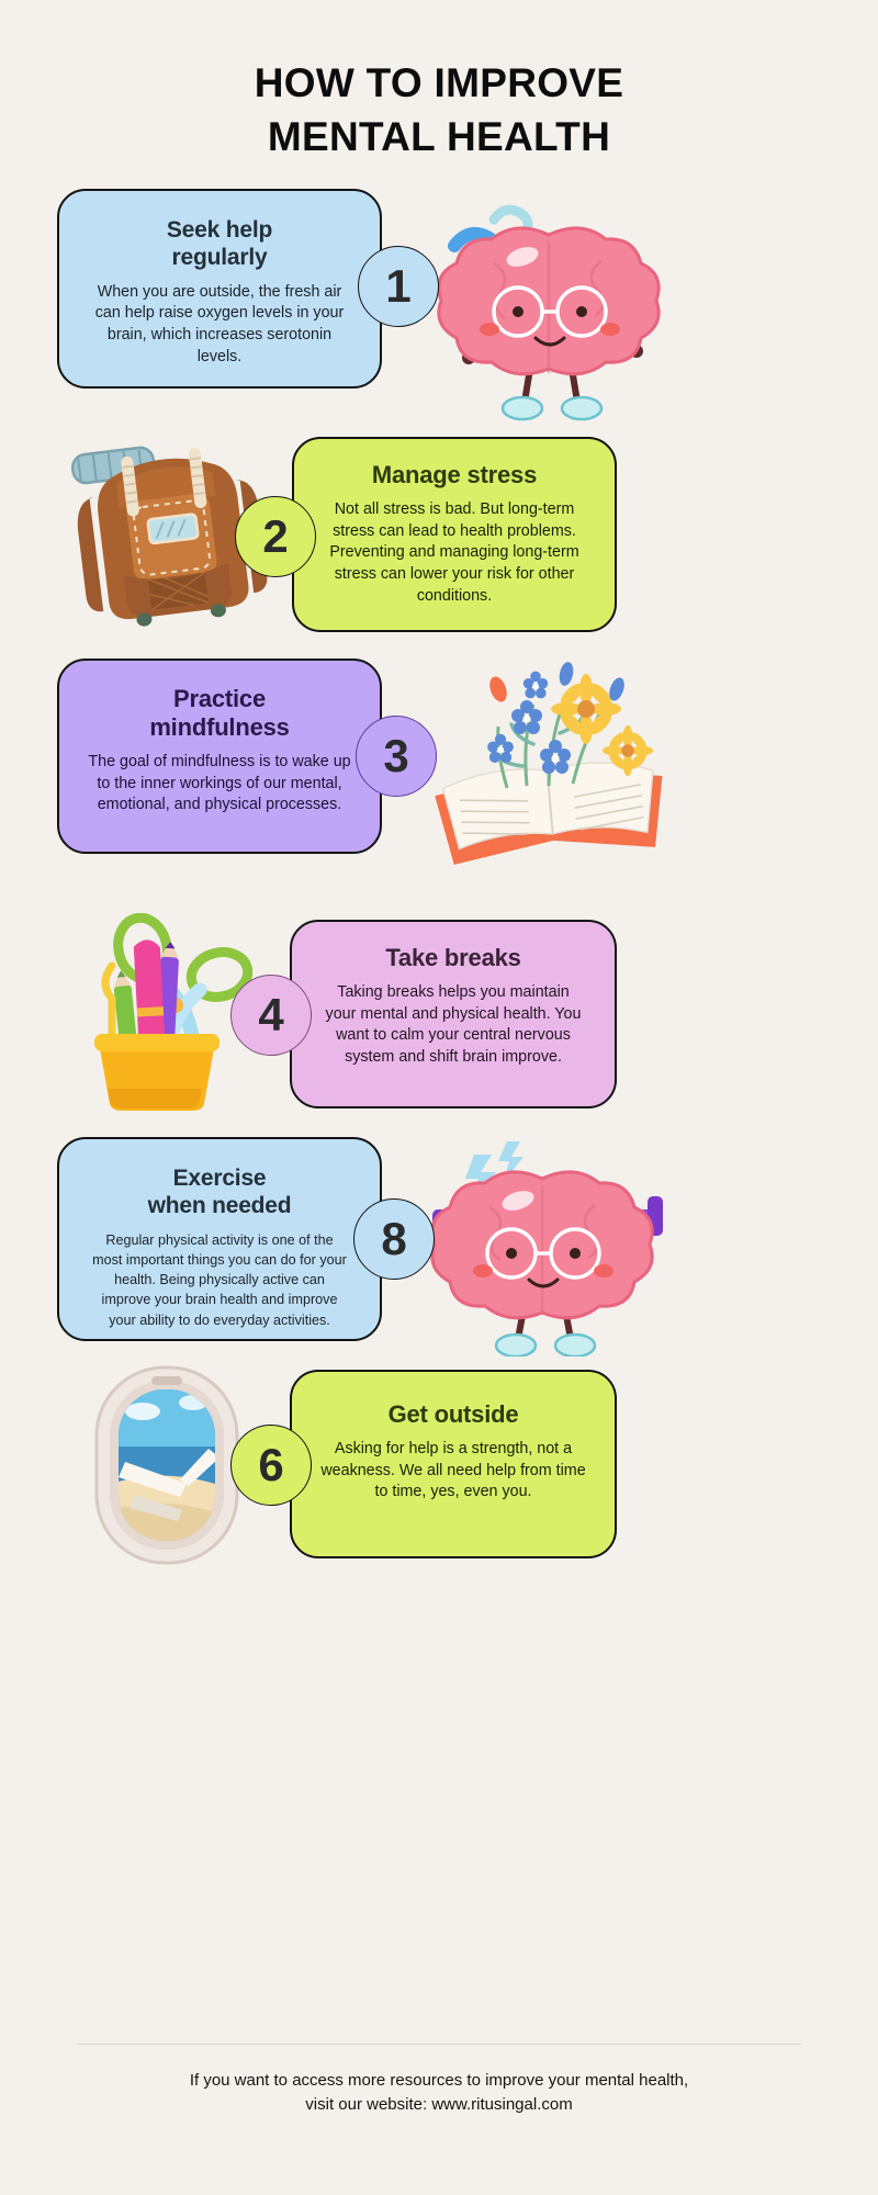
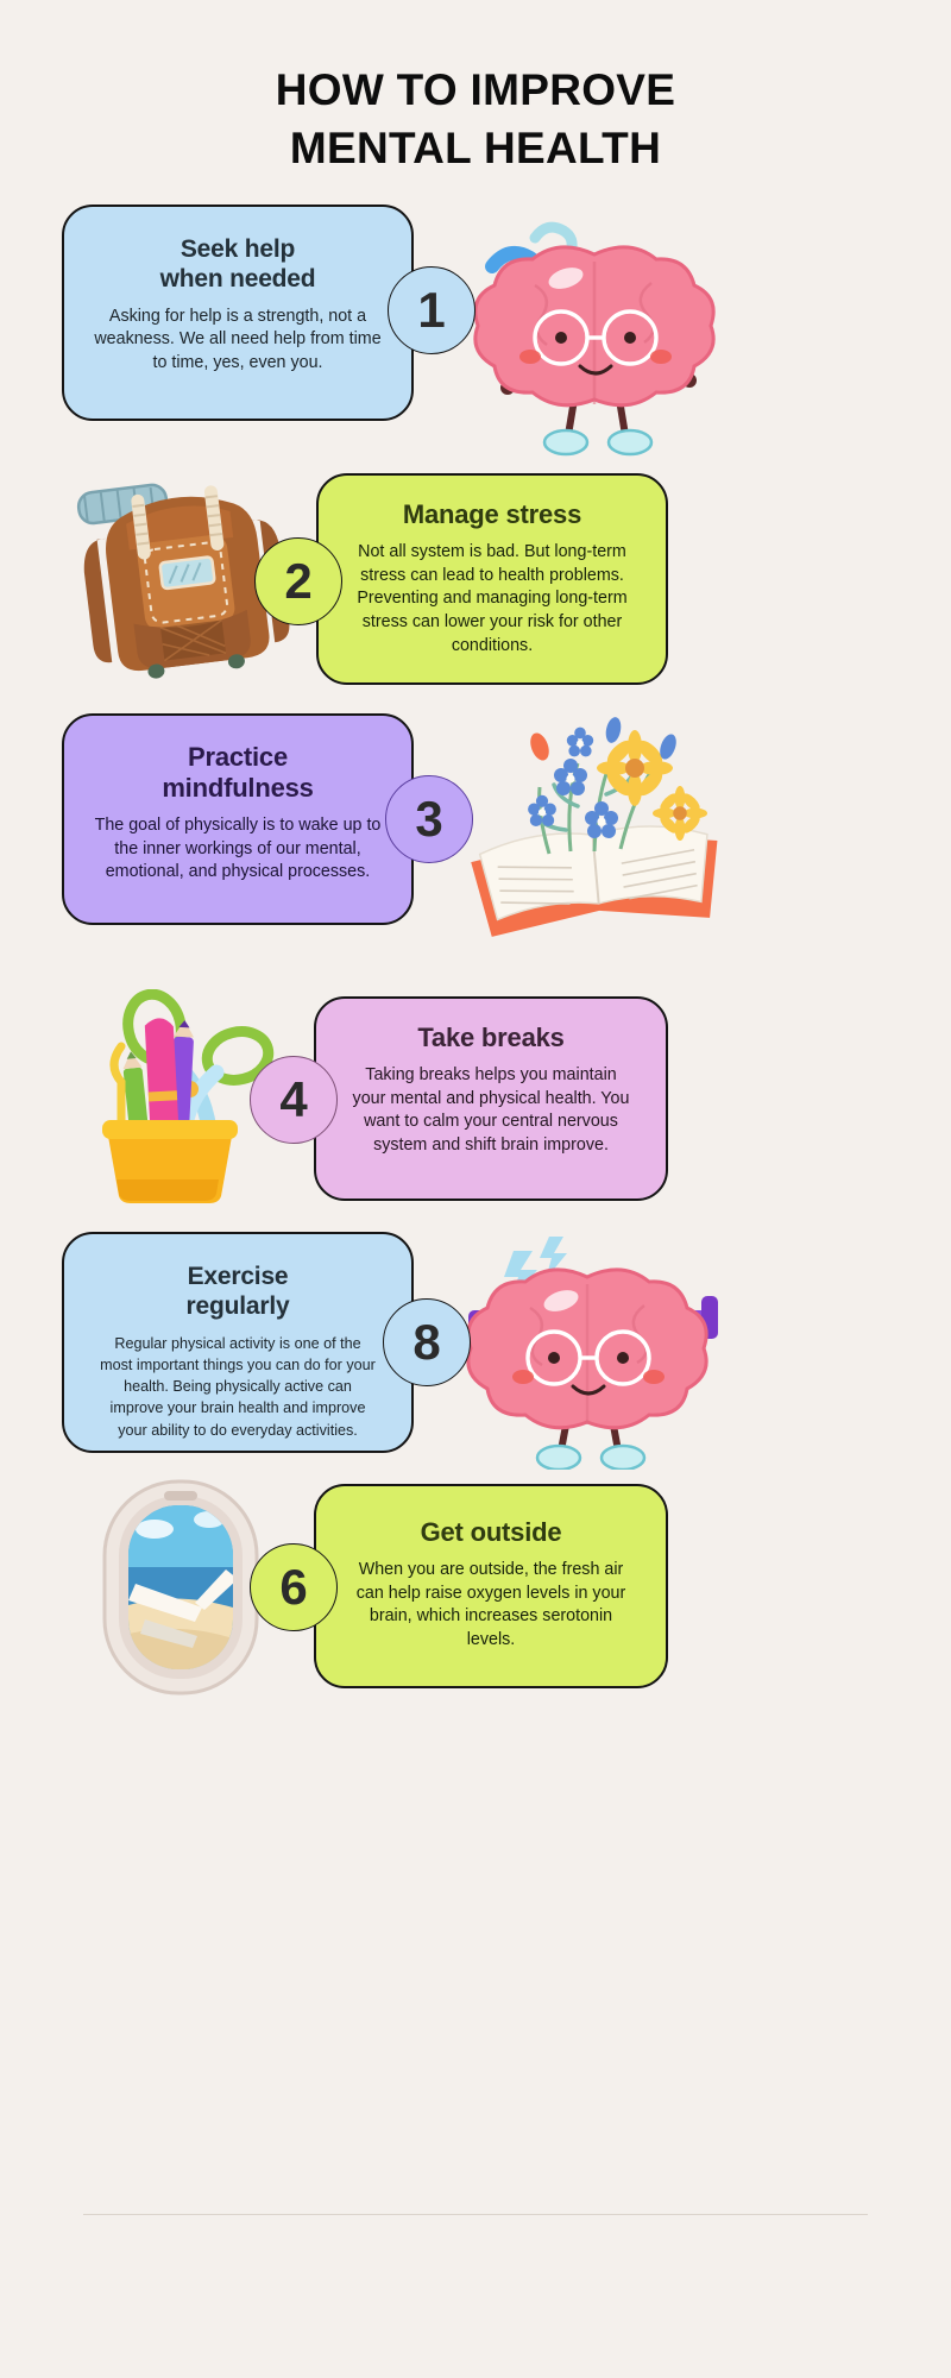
  HOW TO IMPROVE
  MENTAL HEALTH
  Seek help
- regularly
+ when needed
- When you are outside, the fresh air can help raise oxygen levels in your brain, which increases serotonin levels.
+ Asking for help is a strength, not a weakness. We all need help from time to time, yes, even you.
  1
  Manage stress
- Not all stress is bad. But long-term stress can lead to health problems. Preventing and managing long-term stress can lower your risk for other conditions.
+ Not all system is bad. But long-term stress can lead to health problems. Preventing and managing long-term stress can lower your risk for other conditions.
  2
  Practice
  mindfulness
- The goal of mindfulness is to wake up to the inner workings of our mental, emotional, and physical processes.
+ The goal of physically is to wake up to the inner workings of our mental, emotional, and physical processes.
  3
  Take breaks
  Taking breaks helps you maintain your mental and physical health. You want to calm your central nervous system and shift brain improve.
  4
  Exercise
- when needed
+ regularly
  Regular physical activity is one of the most important things you can do for your health. Being physically active can improve your brain health and improve your ability to do everyday activities.
  8
  Get outside
- Asking for help is a strength, not a weakness. We all need help from time to time, yes, even you.
+ When you are outside, the fresh air can help raise oxygen levels in your brain, which increases serotonin levels.
  6
- If you want to access more resources to improve your mental health,
- visit our website: www.ritusingal.com
